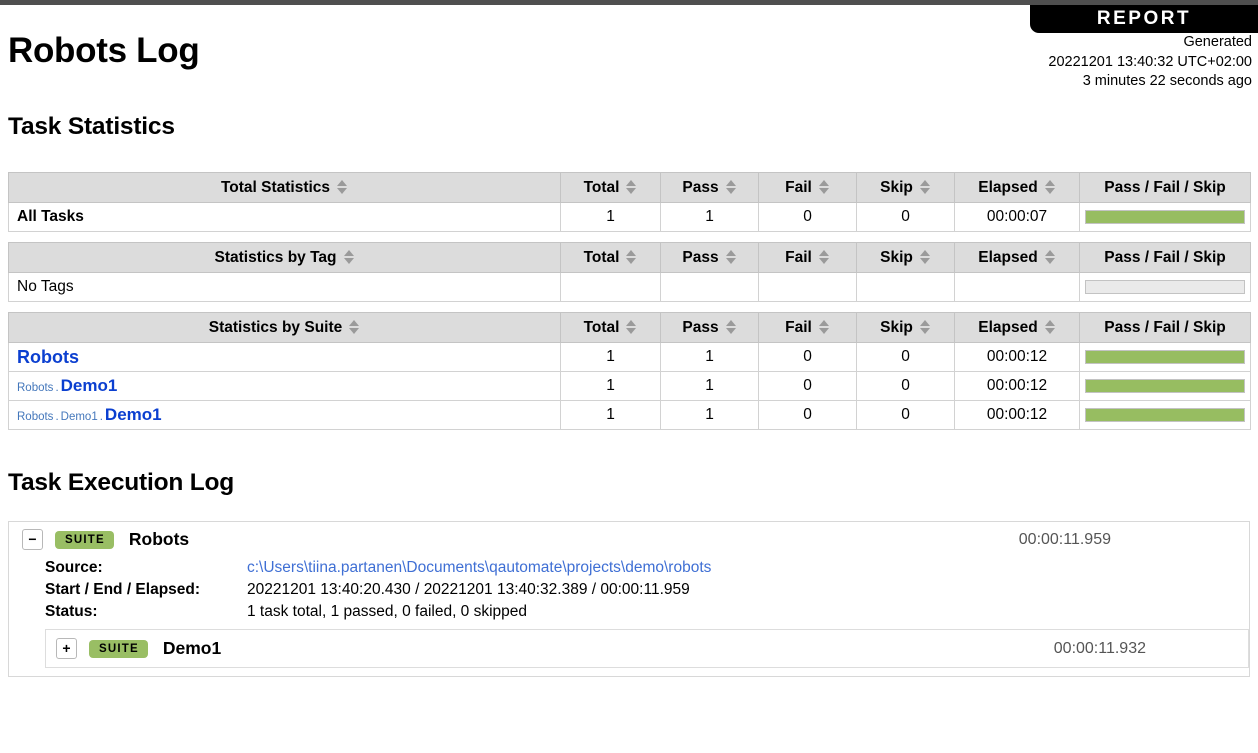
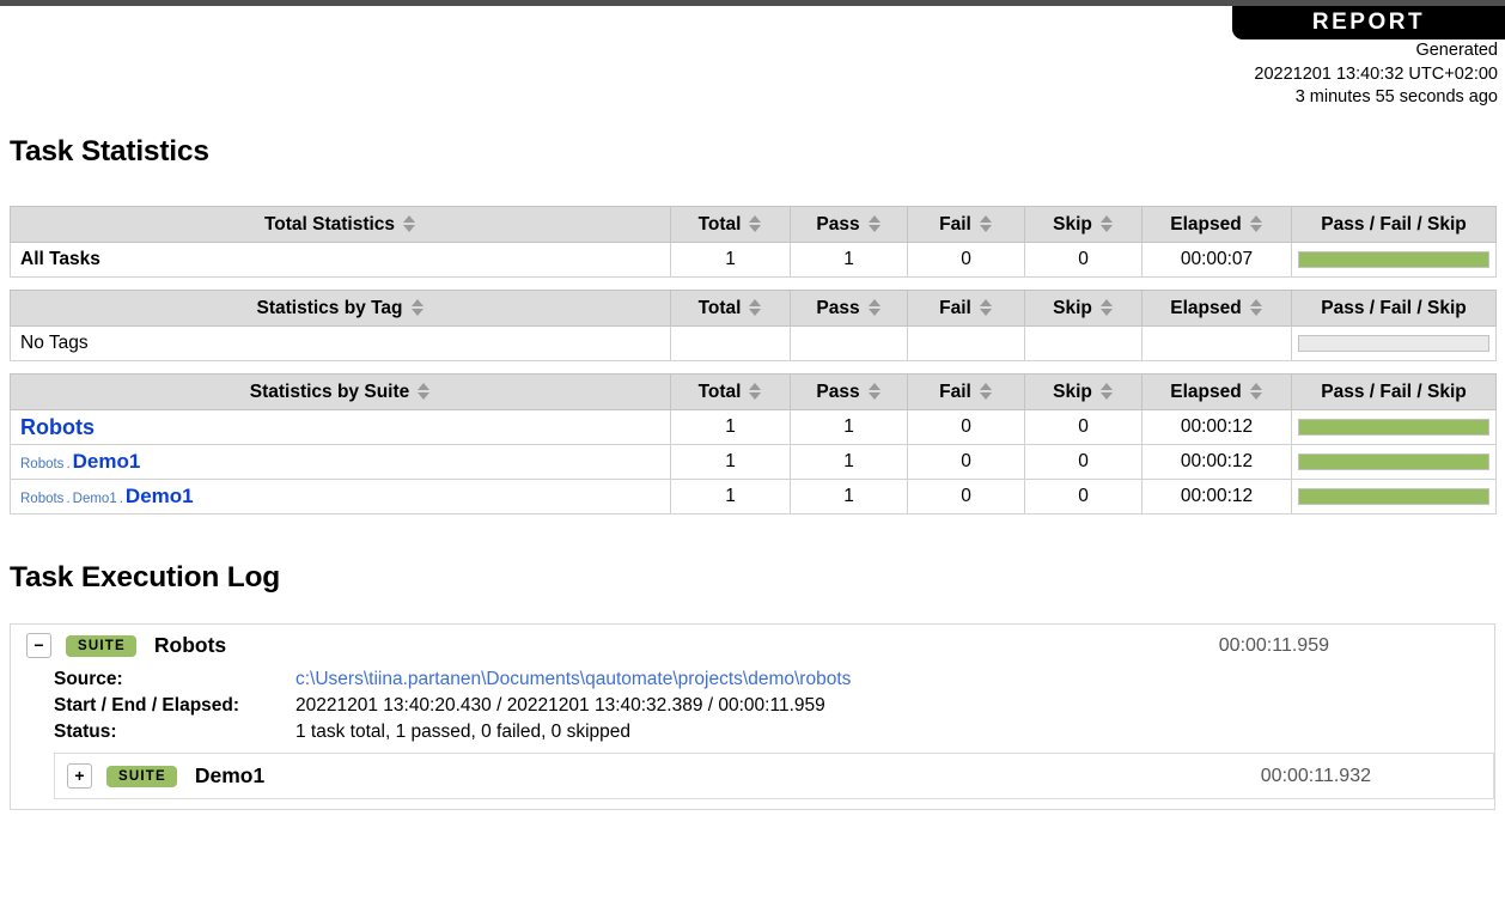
  REPORT
  Generated
  20221201 13:40:32 UTC+02:00
- 3 minutes 22 seconds ago
+ 3 minutes 55 seconds ago
- Robots Log
  Task Statistics
  Total Statistics	Total	Pass	Fail	Skip	Elapsed	Pass / Fail / Skip
  All Tasks	1	1	0	0	00:00:07
  Statistics by Tag	Total	Pass	Fail	Skip	Elapsed	Pass / Fail / Skip
  No Tags
  Statistics by Suite	Total	Pass	Fail	Skip	Elapsed	Pass / Fail / Skip
  Robots	1	1	0	0	00:00:12
  Robots . Demo1	1	1	0	0	00:00:12
  Robots . Demo1 . Demo1	1	1	0	0	00:00:12
  Task Execution Log
  −
  SUITE
  Robots
  00:00:11.959
  Source:	c:\Users\tiina.partanen\Documents\qautomate\projects\demo\robots
  Start / End / Elapsed:	20221201 13:40:20.430 / 20221201 13:40:32.389 / 00:00:11.959
  Status:	1 task total, 1 passed, 0 failed, 0 skipped
  +
  SUITE
  Demo1
  00:00:11.932
